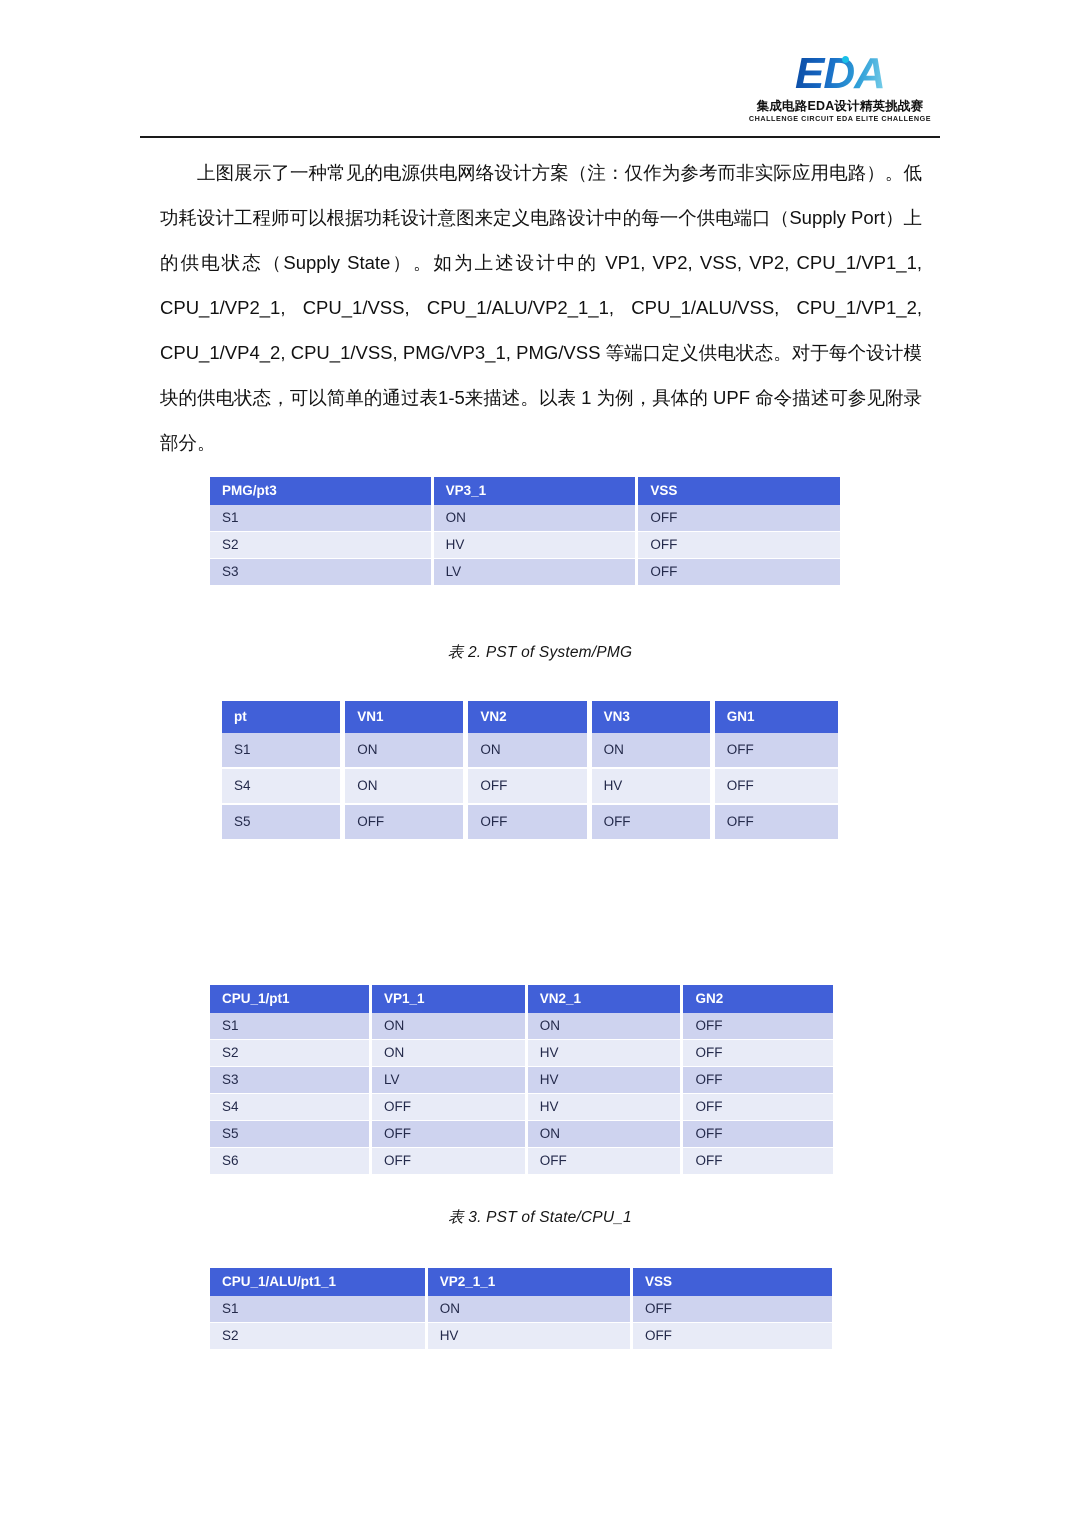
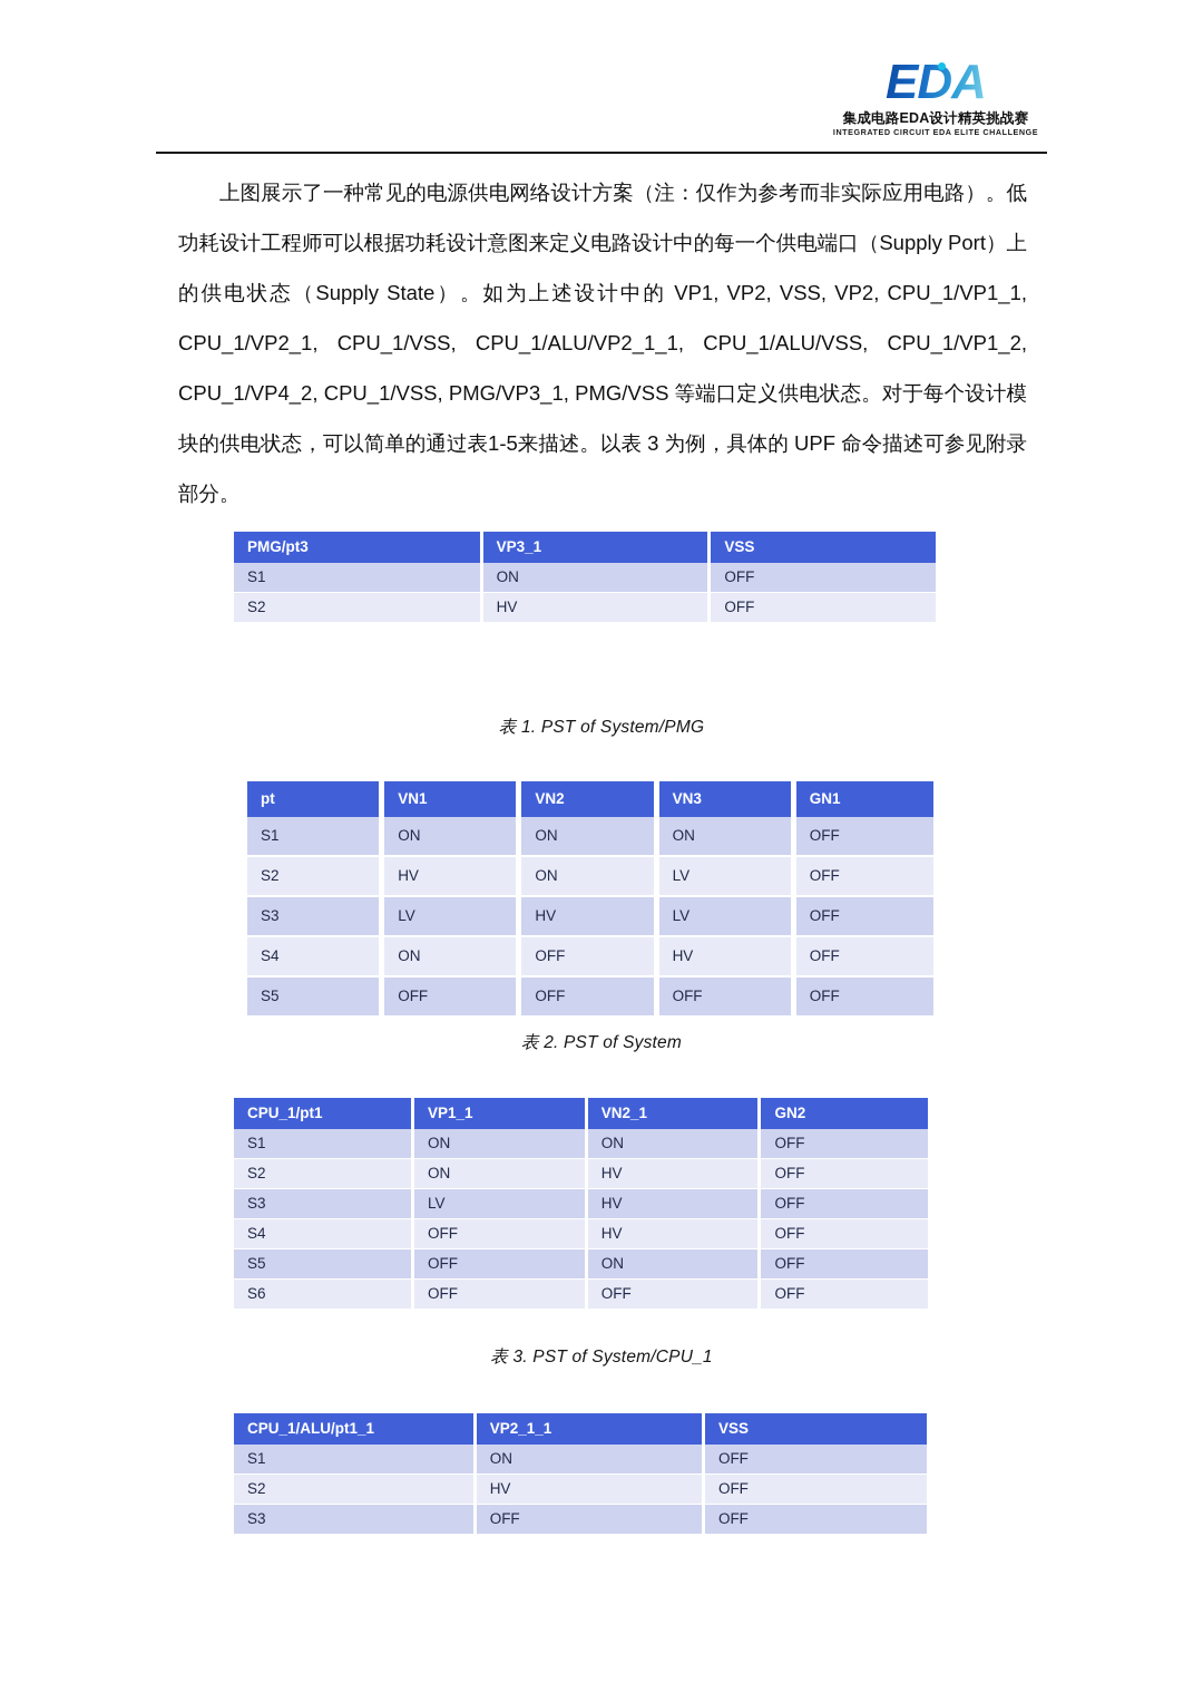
  EDA
  集成电路EDA设计精英挑战赛
- CHALLENGE CIRCUIT EDA ELITE CHALLENGE
+ INTEGRATED CIRCUIT EDA ELITE CHALLENGE
- 上图展示了一种常见的电源供电网络设计方案（注：仅作为参考而非实际应用电路）。低功耗设计工程师可以根据功耗设计意图来定义电路设计中的每一个供电端口（Supply Port）上的供电状态（Supply State）。如为上述设计中的 VP1, VP2, VSS, VP2, CPU_1/VP1_1, CPU_1/VP2_1, CPU_1/VSS, CPU_1/ALU/VP2_1_1, CPU_1/ALU/VSS, CPU_1/VP1_2, CPU_1/VP4_2, CPU_1/VSS, PMG/VP3_1, PMG/VSS 等端口定义供电状态。对于每个设计模块的供电状态，可以简单的通过表1-5来描述。以表 1 为例，具体的 UPF 命令描述可参见附录部分。
+ 上图展示了一种常见的电源供电网络设计方案（注：仅作为参考而非实际应用电路）。低功耗设计工程师可以根据功耗设计意图来定义电路设计中的每一个供电端口（Supply Port）上的供电状态（Supply State）。如为上述设计中的 VP1, VP2, VSS, VP2, CPU_1/VP1_1, CPU_1/VP2_1, CPU_1/VSS, CPU_1/ALU/VP2_1_1, CPU_1/ALU/VSS, CPU_1/VP1_2, CPU_1/VP4_2, CPU_1/VSS, PMG/VP3_1, PMG/VSS 等端口定义供电状态。对于每个设计模块的供电状态，可以简单的通过表1-5来描述。以表 3 为例，具体的 UPF 命令描述可参见附录部分。
  PMG/pt3	VP3_1	VSS
  S1	ON	OFF
  S2	HV	OFF
- S3	LV	OFF
- 表 2. PST of System/PMG
+ 表 1. PST of System/PMG
  pt	VN1	VN2	VN3	GN1
  S1	ON	ON	ON	OFF
+ S2	HV	ON	LV	OFF
+ S3	LV	HV	LV	OFF
  S4	ON	OFF	HV	OFF
  S5	OFF	OFF	OFF	OFF
+ 表 2. PST of System
  CPU_1/pt1	VP1_1	VN2_1	GN2
  S1	ON	ON	OFF
  S2	ON	HV	OFF
  S3	LV	HV	OFF
  S4	OFF	HV	OFF
  S5	OFF	ON	OFF
  S6	OFF	OFF	OFF
- 表 3. PST of State/CPU_1
+ 表 3. PST of System/CPU_1
  CPU_1/ALU/pt1_1	VP2_1_1	VSS
  S1	ON	OFF
  S2	HV	OFF
+ S3	OFF	OFF
